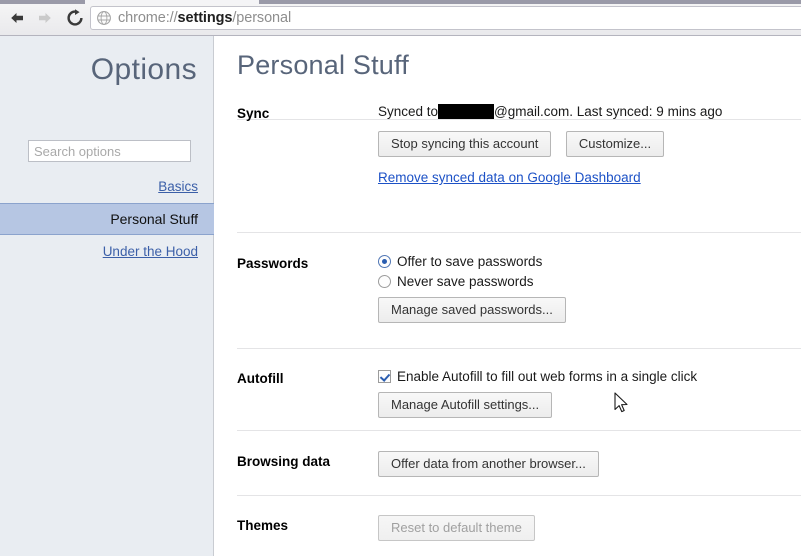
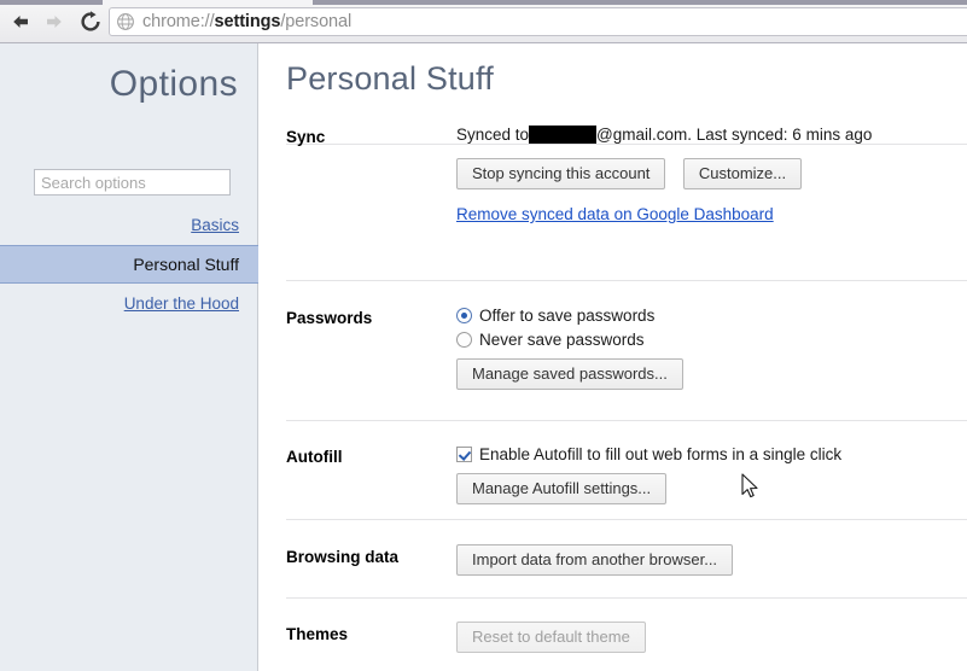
  chrome://settings/personal
  Options
  Search options
  Basics
  Personal Stuff
  Under the Hood
  Personal Stuff
  Sync
- Synced to @gmail.com. Last synced: 9 mins ago
+ Synced to @gmail.com. Last synced: 6 mins ago
  Stop syncing this account Customize...
  Remove synced data on Google Dashboard
  Passwords
  Offer to save passwords
  Never save passwords
  Manage saved passwords...
  Autofill
  Enable Autofill to fill out web forms in a single click
  Manage Autofill settings...
  Browsing data
- Offer data from another browser...
+ Import data from another browser...
  Themes
  Reset to default theme
